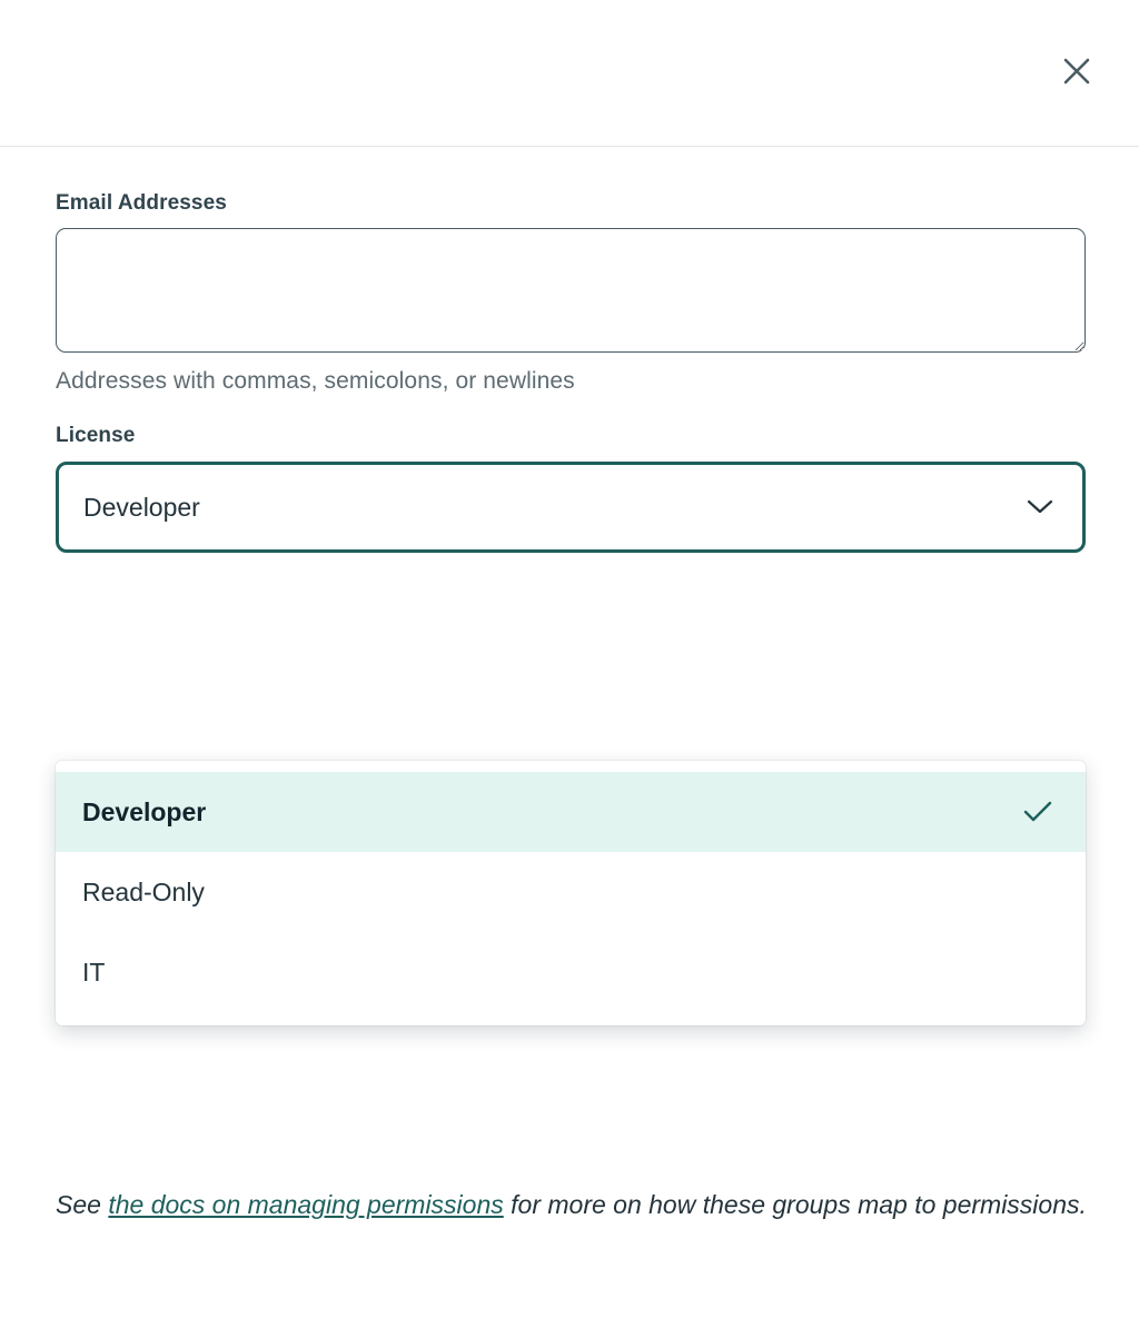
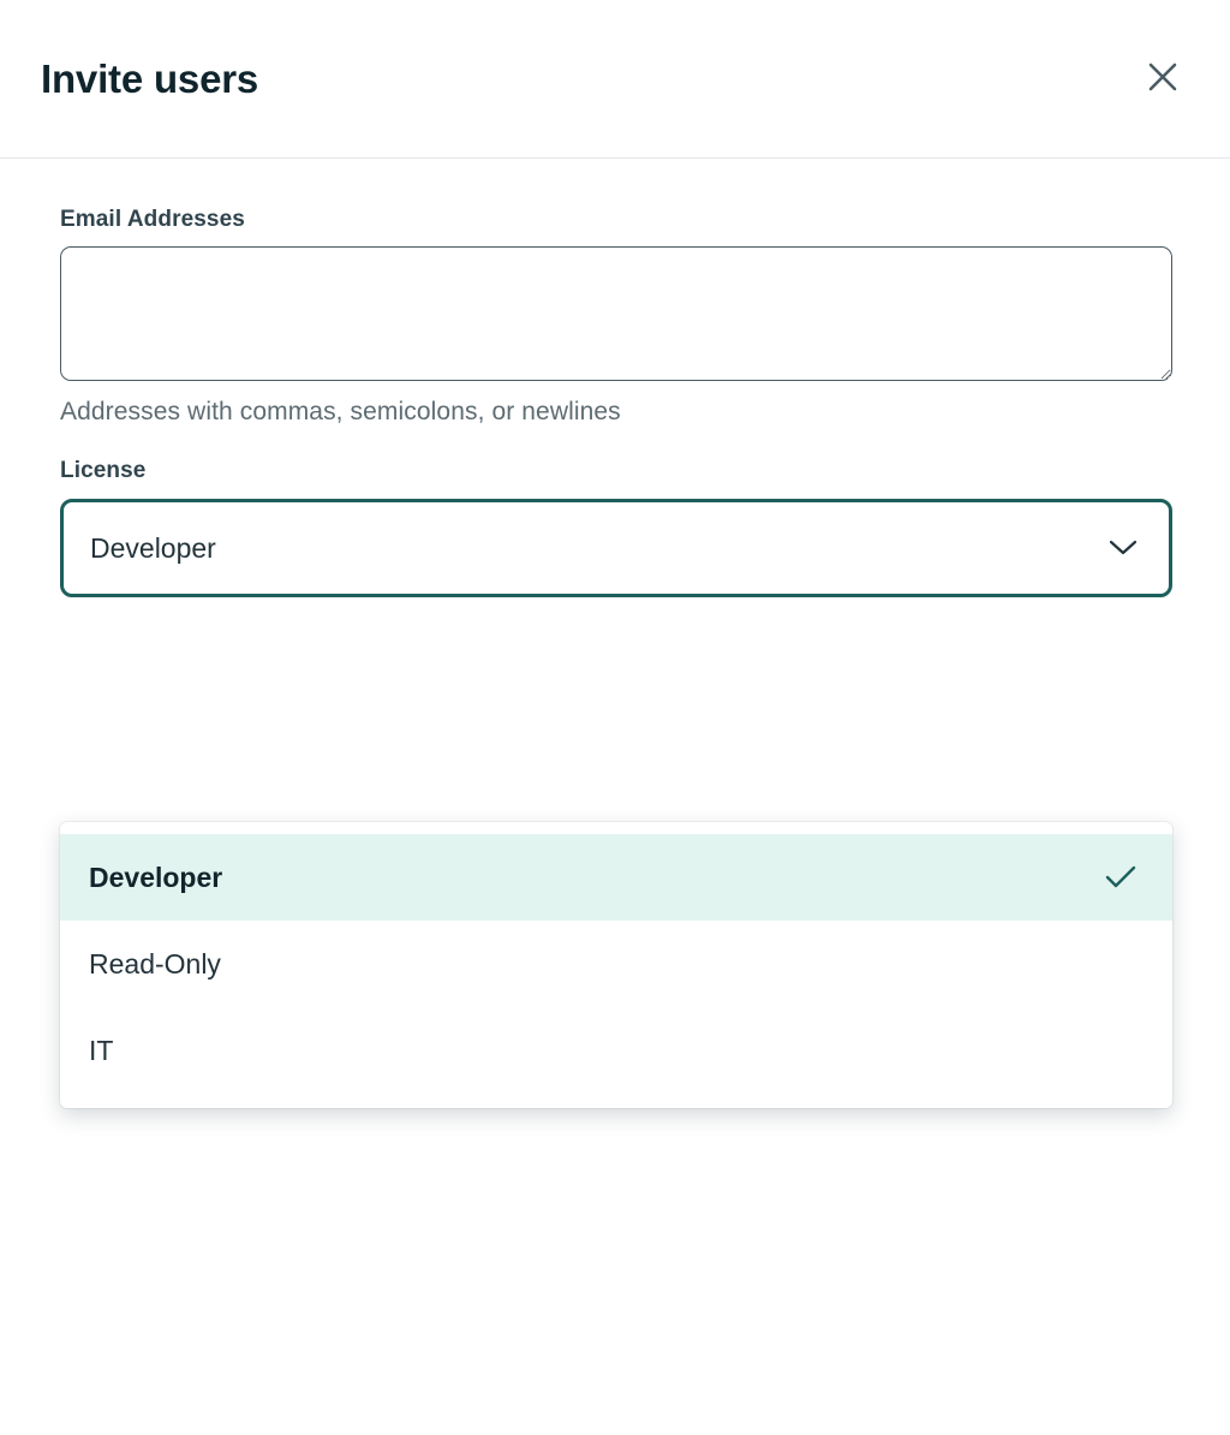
+ Invite users
  Email Addresses
  Addresses with commas, semicolons, or newlines
  License
  Developer
- See the docs on managing permissions for more on how these groups map to permissions.
  Developer
  Read-Only
  IT
